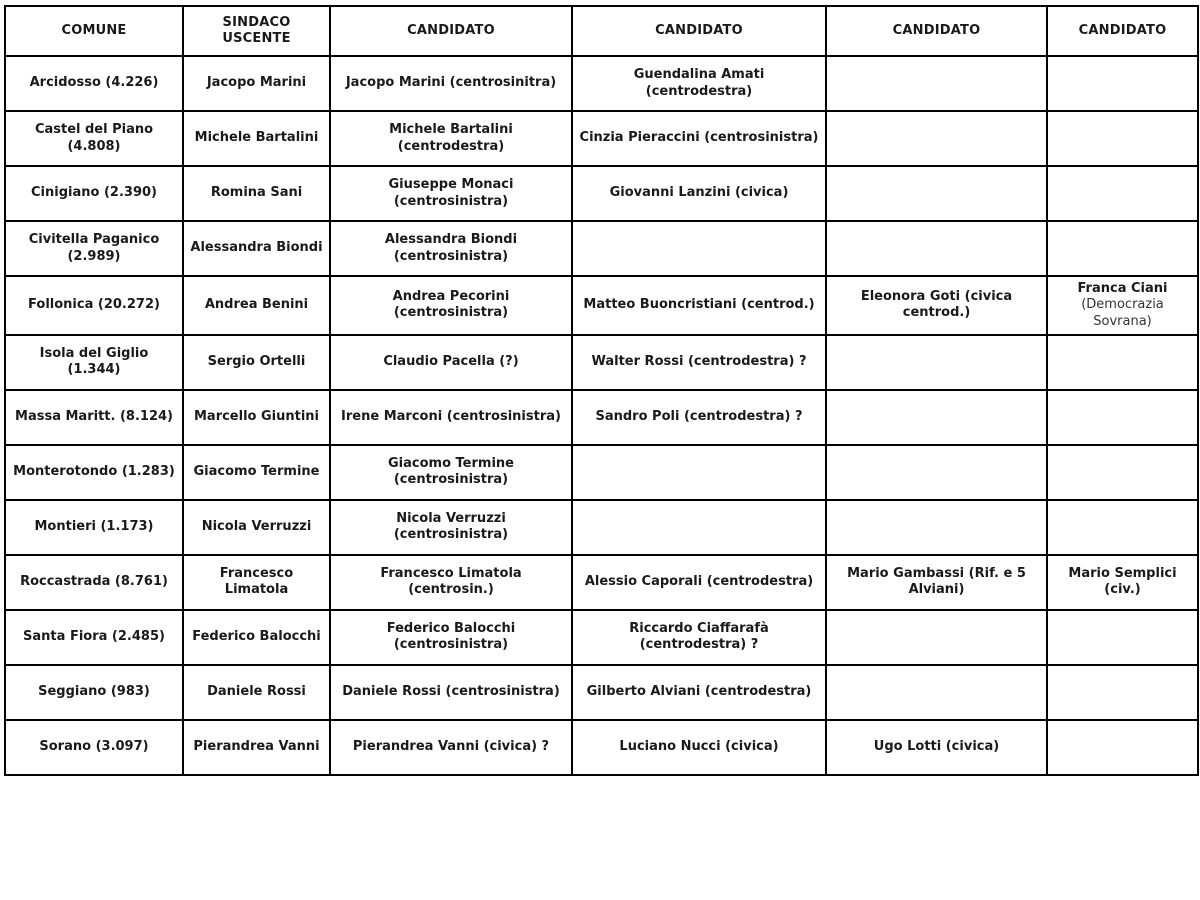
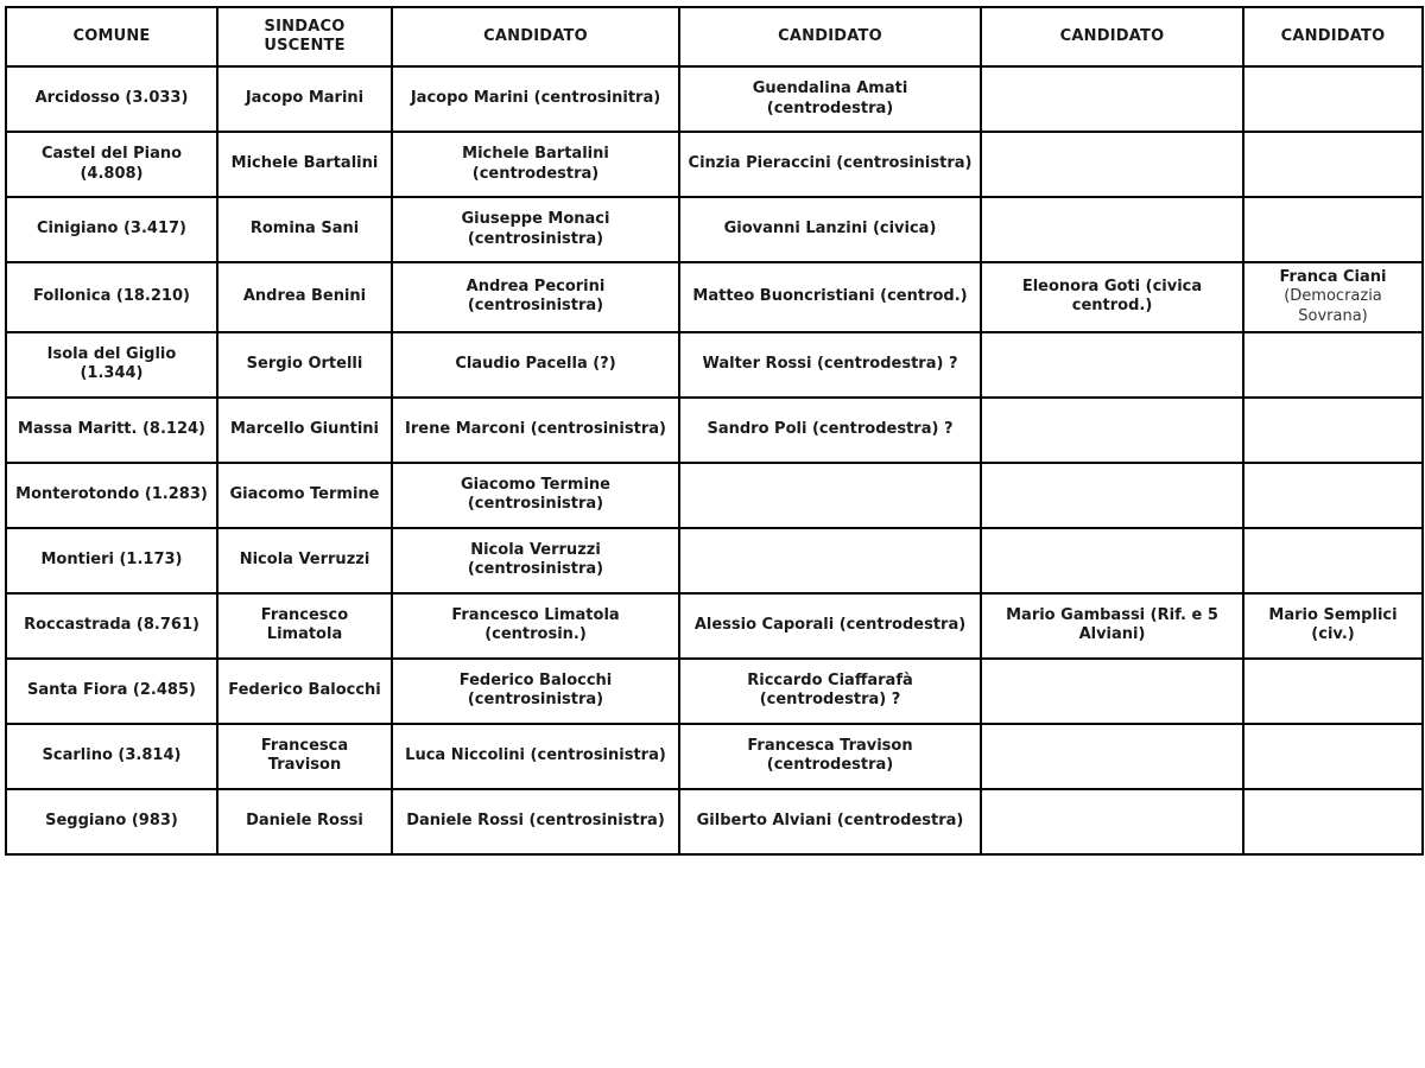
  COMUNE	SINDACO USCENTE	CANDIDATO	CANDIDATO	CANDIDATO	CANDIDATO
- Arcidosso (4.226)	Jacopo Marini	Jacopo Marini (centrosinitra)	Guendalina Amati (centrodestra)
+ Arcidosso (3.033)	Jacopo Marini	Jacopo Marini (centrosinitra)	Guendalina Amati (centrodestra)
  Castel del Piano (4.808)	Michele Bartalini	Michele Bartalini (centrodestra)	Cinzia Pieraccini (centrosinistra)
- Cinigiano (2.390)	Romina Sani	Giuseppe Monaci (centrosinistra)	Giovanni Lanzini (civica)
+ Cinigiano (3.417)	Romina Sani	Giuseppe Monaci (centrosinistra)	Giovanni Lanzini (civica)
- Civitella Paganico (2.989)	Alessandra Biondi	Alessandra Biondi (centrosinistra)
- Follonica (20.272)	Andrea Benini	Andrea Pecorini (centrosinistra)	Matteo Buoncristiani (centrod.)	Eleonora Goti (civica centrod.)	Franca Ciani(Democrazia Sovrana)
+ Follonica (18.210)	Andrea Benini	Andrea Pecorini (centrosinistra)	Matteo Buoncristiani (centrod.)	Eleonora Goti (civica centrod.)	Franca Ciani(Democrazia Sovrana)
  Isola del Giglio (1.344)	Sergio Ortelli	Claudio Pacella (?)	Walter Rossi (centrodestra) ?
  Massa Maritt. (8.124)	Marcello Giuntini	Irene Marconi (centrosinistra)	Sandro Poli (centrodestra) ?
  Monterotondo (1.283)	Giacomo Termine	Giacomo Termine (centrosinistra)
  Montieri (1.173)	Nicola Verruzzi	Nicola Verruzzi (centrosinistra)
  Roccastrada (8.761)	Francesco Limatola	Francesco Limatola (centrosin.)	Alessio Caporali (centrodestra)	Mario Gambassi (Rif. e 5 Alviani)	Mario Semplici (civ.)
  Santa Fiora (2.485)	Federico Balocchi	Federico Balocchi (centrosinistra)	Riccardo Ciaffarafà (centrodestra) ?
+ Scarlino (3.814)	Francesca Travison	Luca Niccolini (centrosinistra)	Francesca Travison (centrodestra)
  Seggiano (983)	Daniele Rossi	Daniele Rossi (centrosinistra)	Gilberto Alviani (centrodestra)
- Sorano (3.097)	Pierandrea Vanni	Pierandrea Vanni (civica) ?	Luciano Nucci (civica)	Ugo Lotti (civica)
